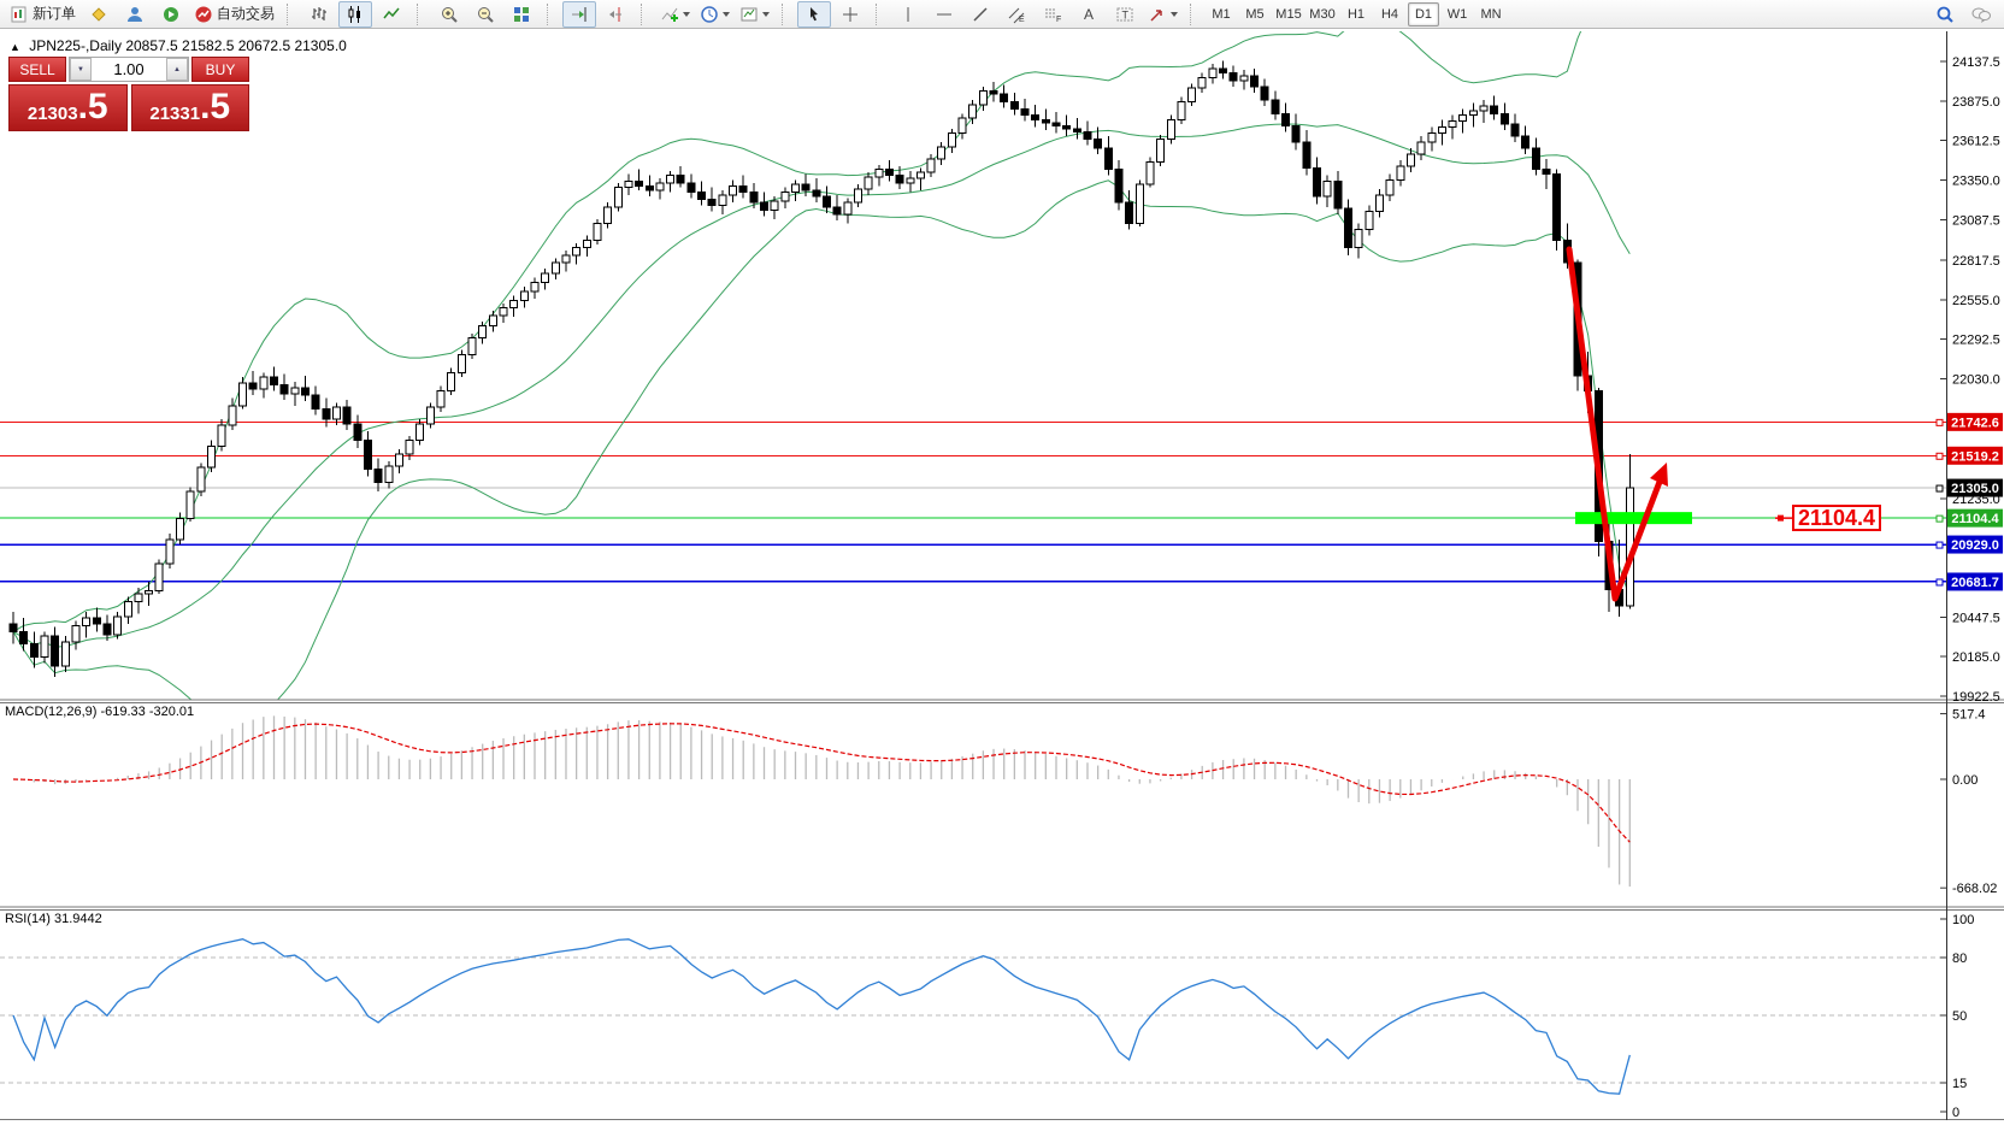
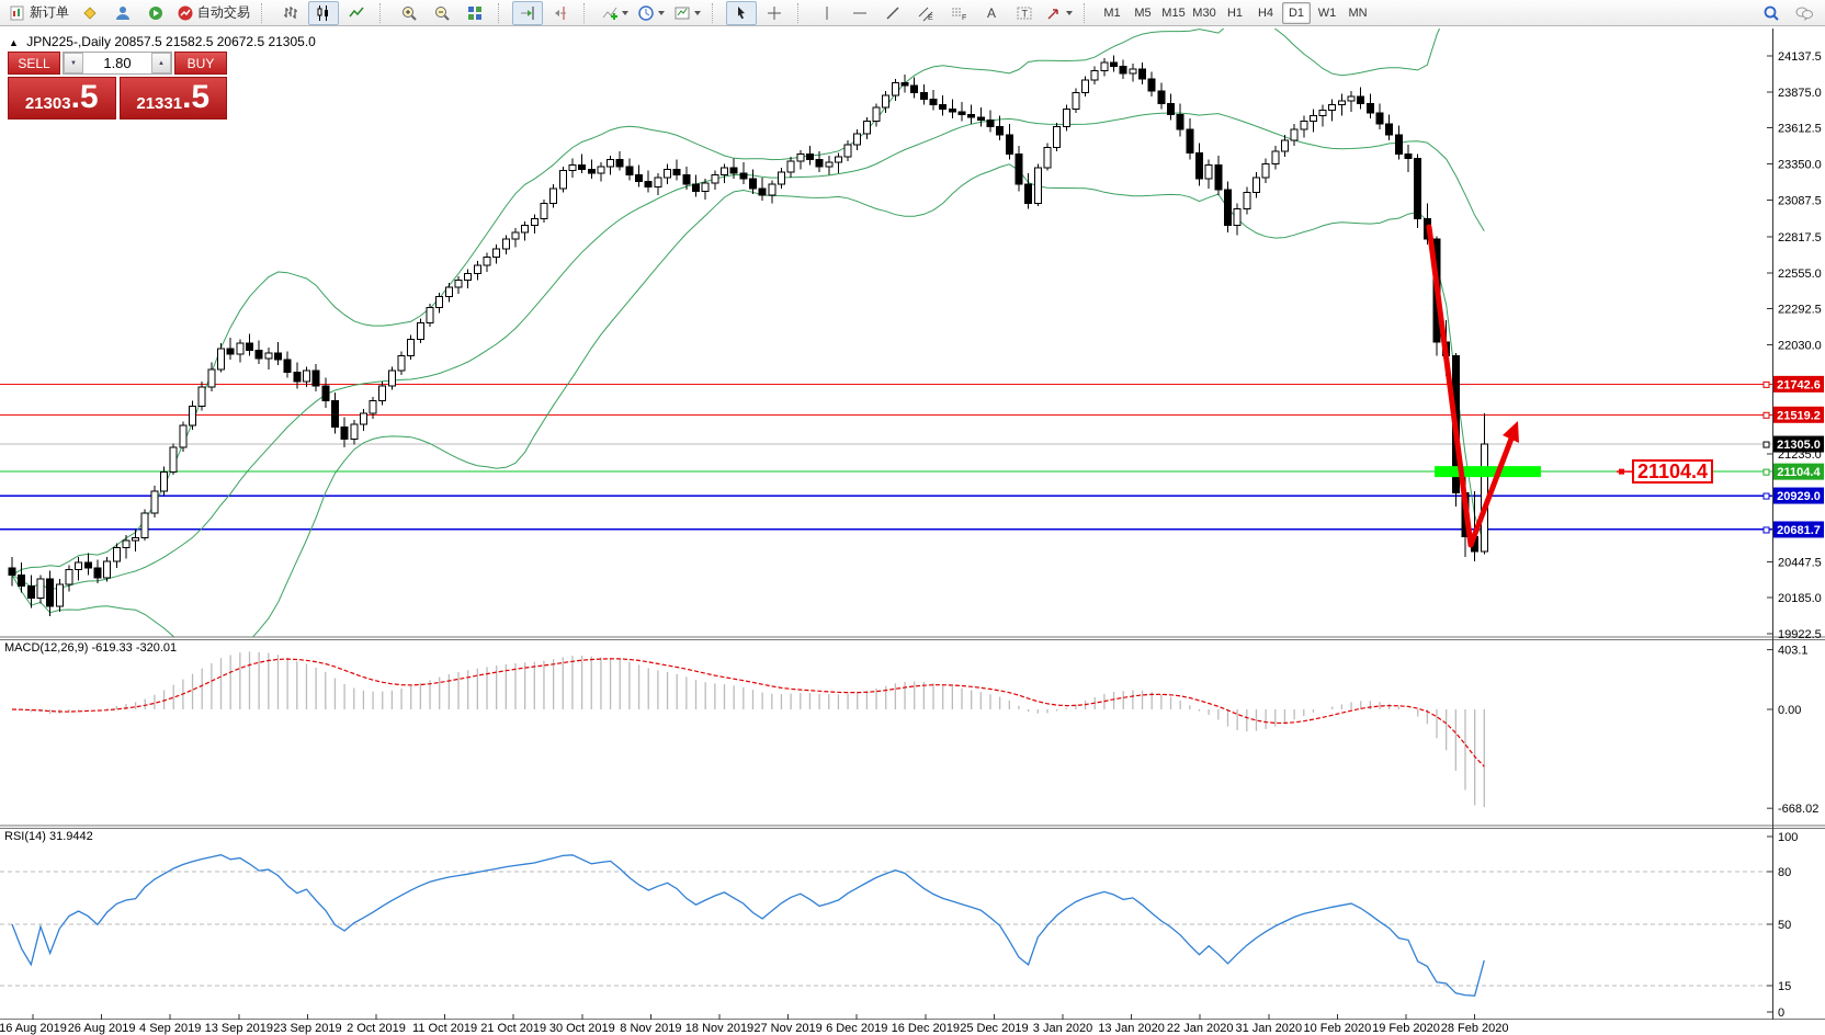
  新订单
  自动交易
  A
  T
  M1
  M5
  M15
  M30
  H1
  H4
  D1
  W1
  MN
  24137.5
  23875.0
  23612.5
  23350.0
  23087.5
  22817.5
  22555.0
  22292.5
  22030.0
  21235.0
  20447.5
  20185.0
  19922.5
  21742.6
  21519.2
  21305.0
  21104.4
  20929.0
  20681.7
- 517.4
+ 403.1
  0.00
  -668.02
  100
  80
  50
  15
  0
+ 16 Aug 2019
+ 26 Aug 2019
+ 4 Sep 2019
+ 13 Sep 2019
+ 23 Sep 2019
+ 2 Oct 2019
+ 11 Oct 2019
+ 21 Oct 2019
+ 30 Oct 2019
+ 8 Nov 2019
+ 18 Nov 2019
+ 27 Nov 2019
+ 6 Dec 2019
+ 16 Dec 2019
+ 25 Dec 2019
+ 3 Jan 2020
+ 13 Jan 2020
+ 22 Jan 2020
+ 31 Jan 2020
+ 10 Feb 2020
+ 19 Feb 2020
+ 28 Feb 2020
  ▲ JPN225-,Daily 20857.5 21582.5 20672.5 21305.0
  SELL
- 1.00
+ 1.80
  BUY
  21303
  .5
  21331
  .5
  MACD(12,26,9) -619.33 -320.01
  RSI(14) 31.9442
  21104.4
